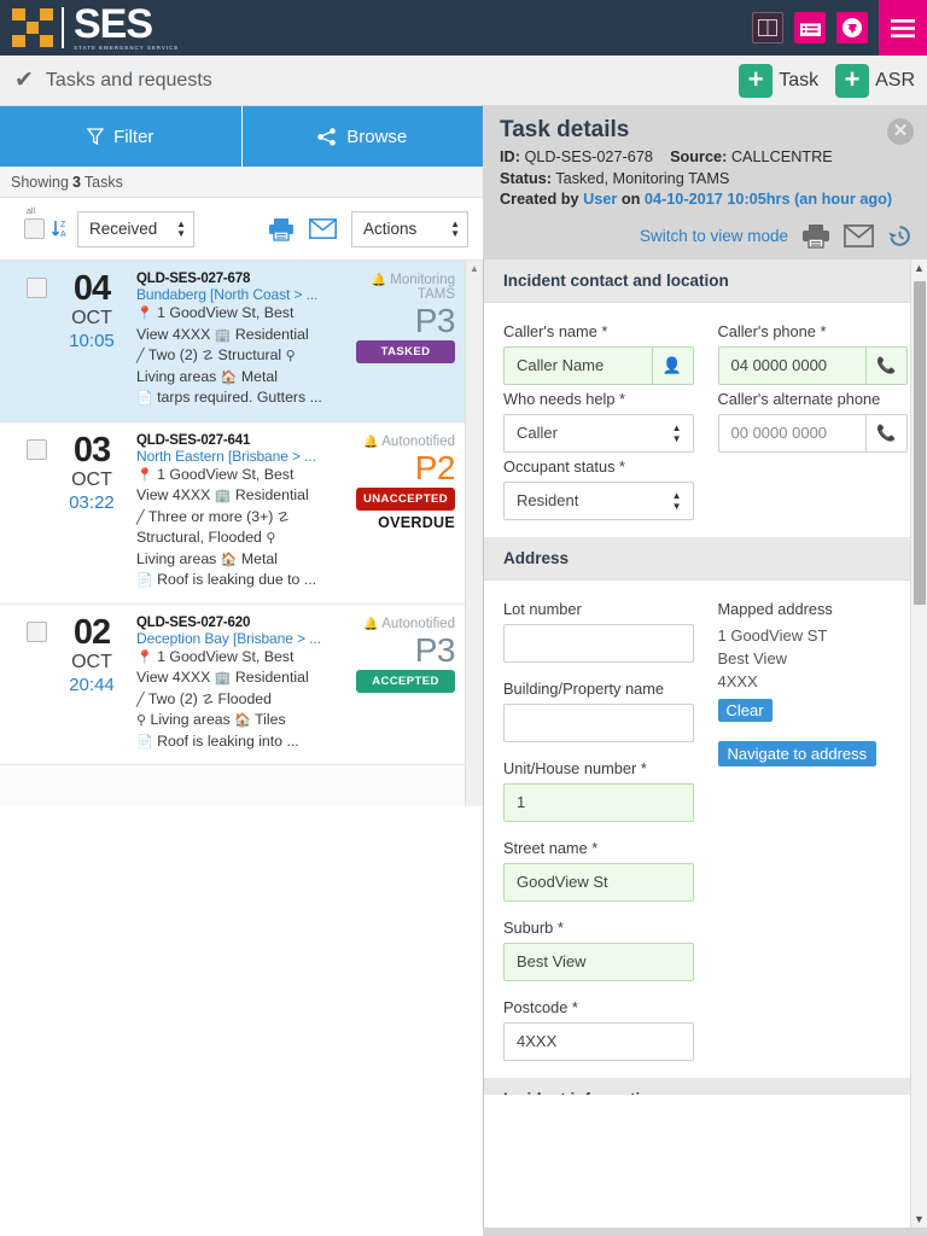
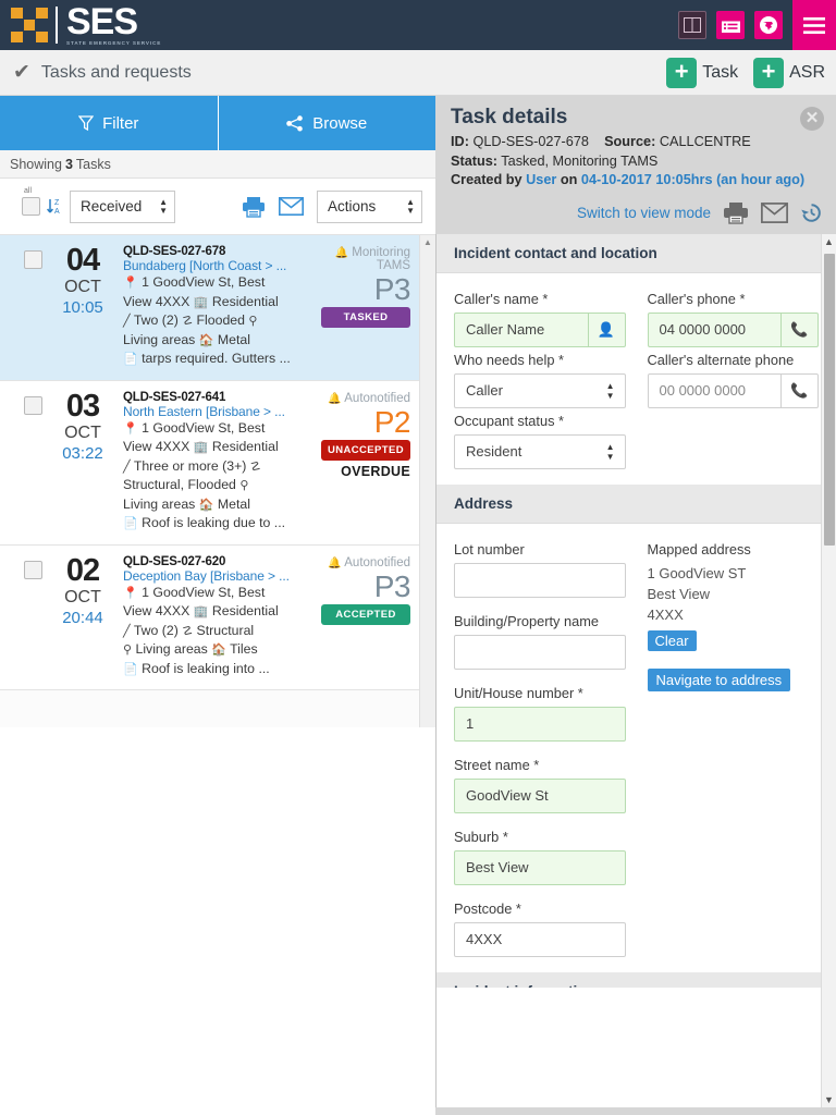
  SES
  ✔
  Tasks and requests
  +
  Task
  +
  ASR
  Filter
  Browse
  Showing
  3
  Tasks
  Received
  ▲
  ▼
  Actions
  ▲
  ▼
  04
  OCT
  10:05
  QLD-SES-027-678
  Bundaberg [North Coast > ...
  📍 1 GoodView St, Best
  View 4XXX 🏢 Residential
- ╱ Two (2) ☡ Structural ⚲
+ ╱ Two (2) ☡ Flooded ⚲
  Living areas 🏠 Metal
  📄 tarps required. Gutters ...
  🔔 Monitoring TAMS
  P3
  TASKED
  03
  OCT
  03:22
  QLD-SES-027-641
  North Eastern [Brisbane > ...
  📍 1 GoodView St, Best
  View 4XXX 🏢 Residential
  ╱ Three or more (3+) ☡
  Structural, Flooded ⚲
  Living areas 🏠 Metal
  📄 Roof is leaking due to ...
  🔔 Autonotified
  P2
  UNACCEPTED
  OVERDUE
  02
  OCT
  20:44
  QLD-SES-027-620
  Deception Bay [Brisbane > ...
  📍 1 GoodView St, Best
  View 4XXX 🏢 Residential
- ╱ Two (2) ☡ Flooded
+ ╱ Two (2) ☡ Structural
  ⚲ Living areas 🏠 Tiles
  📄 Roof is leaking into ...
  🔔 Autonotified
  P3
  ACCEPTED
  ▲
  ✕
  Task details
  ID: QLD-SES-027-678 Source: CALLCENTRE
  Status: Tasked, Monitoring TAMS
  Created by User on 04-10-2017 10:05hrs (an hour ago)
  Switch to view mode
  Incident contact and location
  Caller's name *
  Caller Name
  👤
  Caller's phone *
  04 0000 0000
  📞
  Who needs help *
  Caller
  ▲
  ▼
  Caller's alternate phone
  00 0000 0000
  📞
  Occupant status *
  Resident
  ▲
  ▼
  Address
  Lot number
  Building/Property name
  Unit/House number *
  1
  Street name *
  GoodView St
  Suburb *
  Best View
  Postcode *
  4XXX
  Mapped address
  1 GoodView ST
  Best View
  4XXX
  Clear
  Navigate to address
  ▲
  ▼
